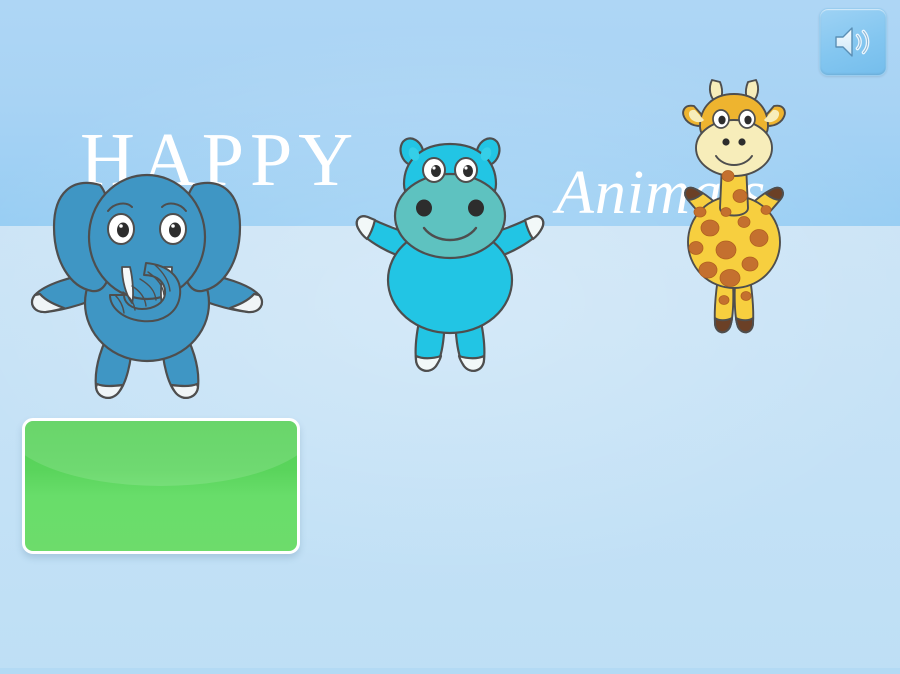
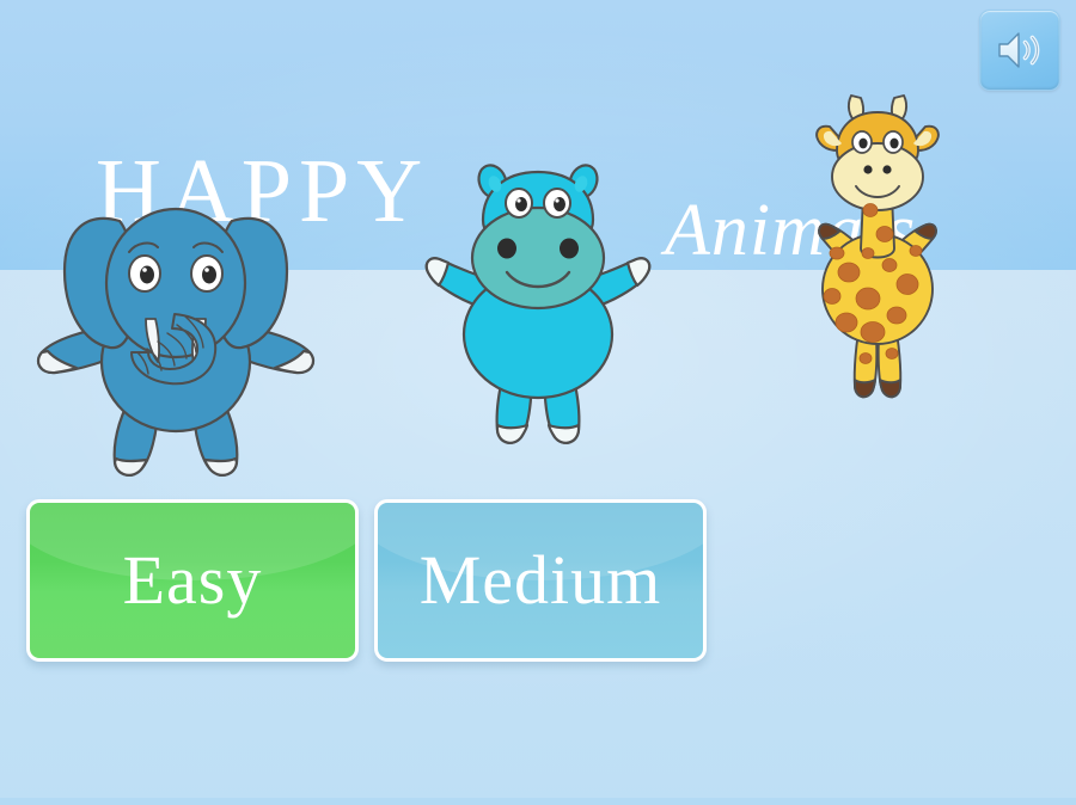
  happy
  Animas
+ Easy
+ Medium
